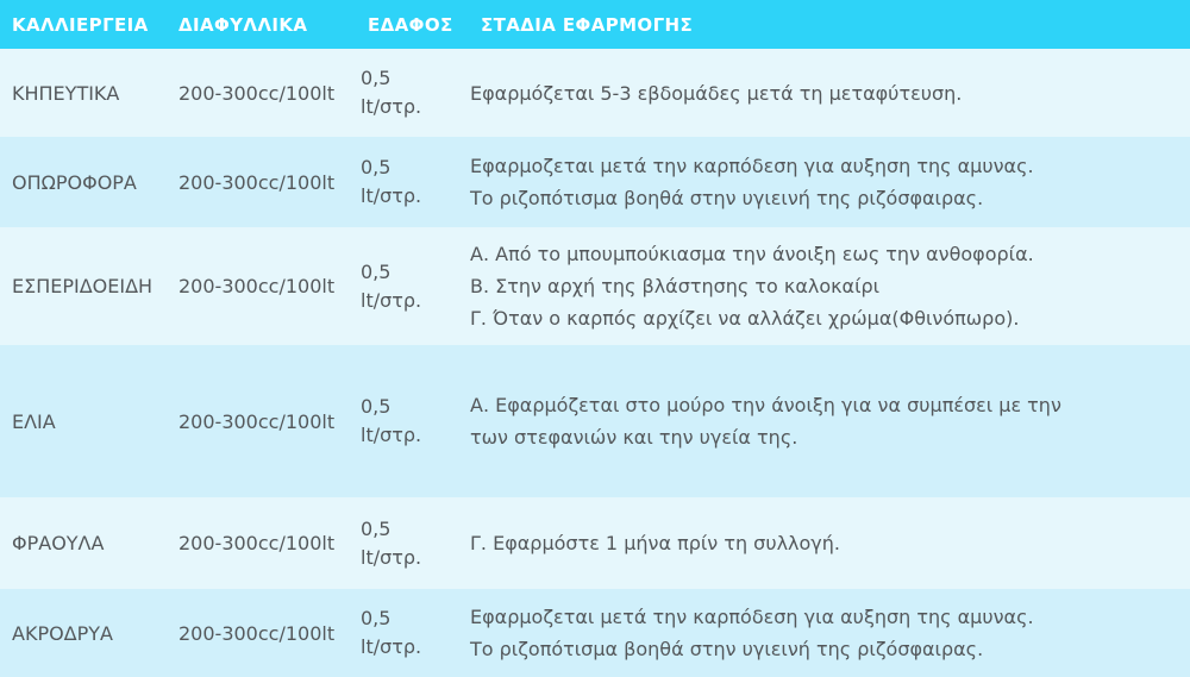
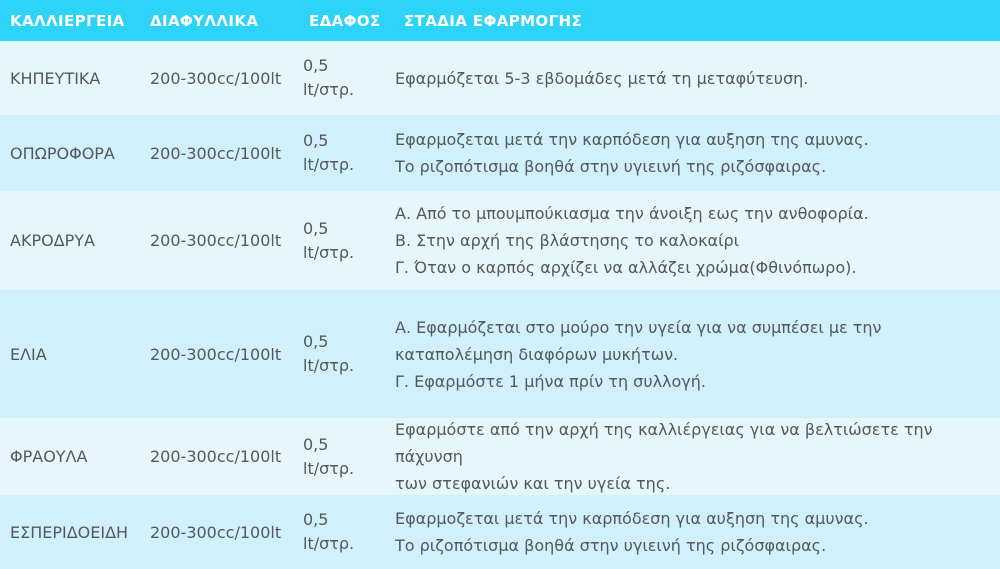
  ΚΑΛΛΙΕΡΓΕΙΑ
  ΔΙΑΦΥΛΛΙΚΑ
  ΕΔΑΦΟΣ
  ΣΤΑΔΙΑ ΕΦΑΡΜΟΓΗΣ
  ΚΗΠΕΥΤΙΚΑ
  200-300cc/100lt
  0,5
  lt/στρ.
  Εφαρμόζεται 5-3 εβδομάδες μετά τη μεταφύτευση.
  ΟΠΩΡΟΦΟΡΑ
  200-300cc/100lt
  0,5
  lt/στρ.
  Εφαρμοζεται μετά την καρπόδεση για αυξηση της αμυνας.
  Το ριζοπότισμα βοηθά στην υγιεινή της ριζόσφαιρας.
- ΕΣΠΕΡΙΔΟΕΙΔΗ
+ ΑΚΡΟΔΡΥΑ
  200-300cc/100lt
  0,5
  lt/στρ.
  Α. Από το μπουμπούκιασμα την άνοιξη εως την ανθοφορία.
  Β. Στην αρχή της βλάστησης το καλοκαίρι
  Γ. Όταν ο καρπός αρχίζει να αλλάζει χρώμα(Φθινόπωρο).
  ΕΛΙΑ
  200-300cc/100lt
  0,5
  lt/στρ.
- Α. Εφαρμόζεται στο μούρο την άνοιξη για να συμπέσει με την
+ Α. Εφαρμόζεται στο μούρο την υγεία για να συμπέσει με την
+ καταπολέμηση διαφόρων μυκήτων.
- των στεφανιών και την υγεία της.
+ Γ. Εφαρμόστε 1 μήνα πρίν τη συλλογή.
  ΦΡΑΟΥΛΑ
  200-300cc/100lt
  0,5
  lt/στρ.
+ Εφαρμόστε από την αρχή της καλλιέργειας για να βελτιώσετε την πάχυνση
- Γ. Εφαρμόστε 1 μήνα πρίν τη συλλογή.
+ των στεφανιών και την υγεία της.
- ΑΚΡΟΔΡΥΑ
+ ΕΣΠΕΡΙΔΟΕΙΔΗ
  200-300cc/100lt
  0,5
  lt/στρ.
  Εφαρμοζεται μετά την καρπόδεση για αυξηση της αμυνας.
  Το ριζοπότισμα βοηθά στην υγιεινή της ριζόσφαιρας.
